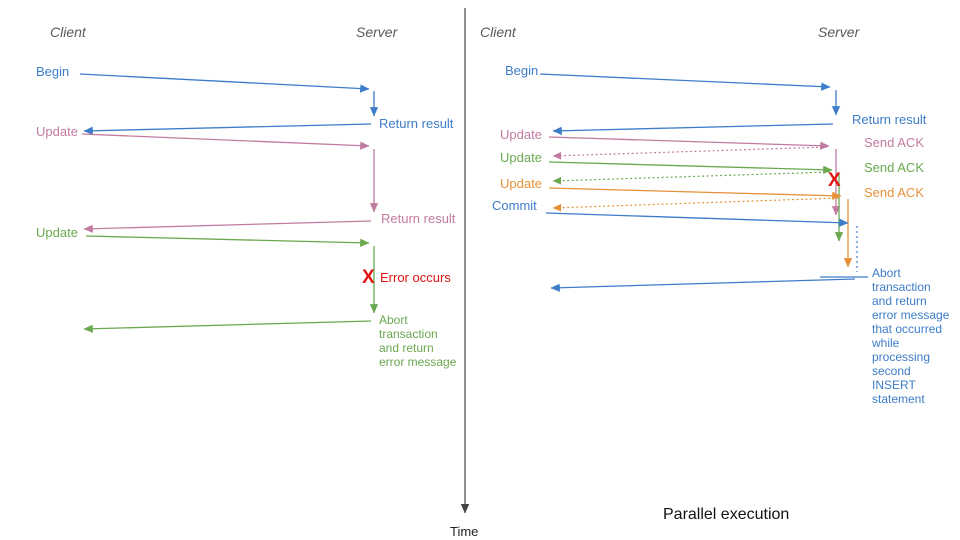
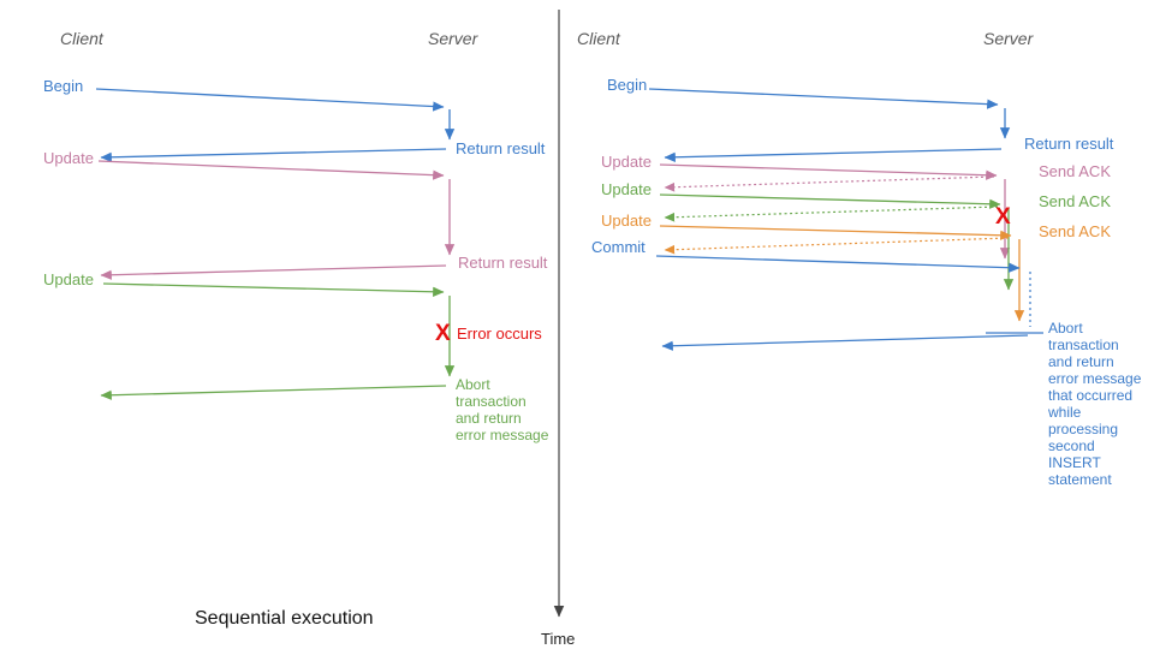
  Client
  Server
  Begin
  Return result
  Update
  Return result
  Update
  X
  Error occurs
  Abort
  transaction
  and return
  error message
+ Sequential execution
  Time
  Client
  Server
  Begin
  Return result
  Update
  Send ACK
  Update
  Send ACK
  Update
  Send ACK
  Commit
  X
  Abort
  transaction
  and return
  error message
  that occurred
  while
  processing
  second
  INSERT
  statement
- Parallel execution
